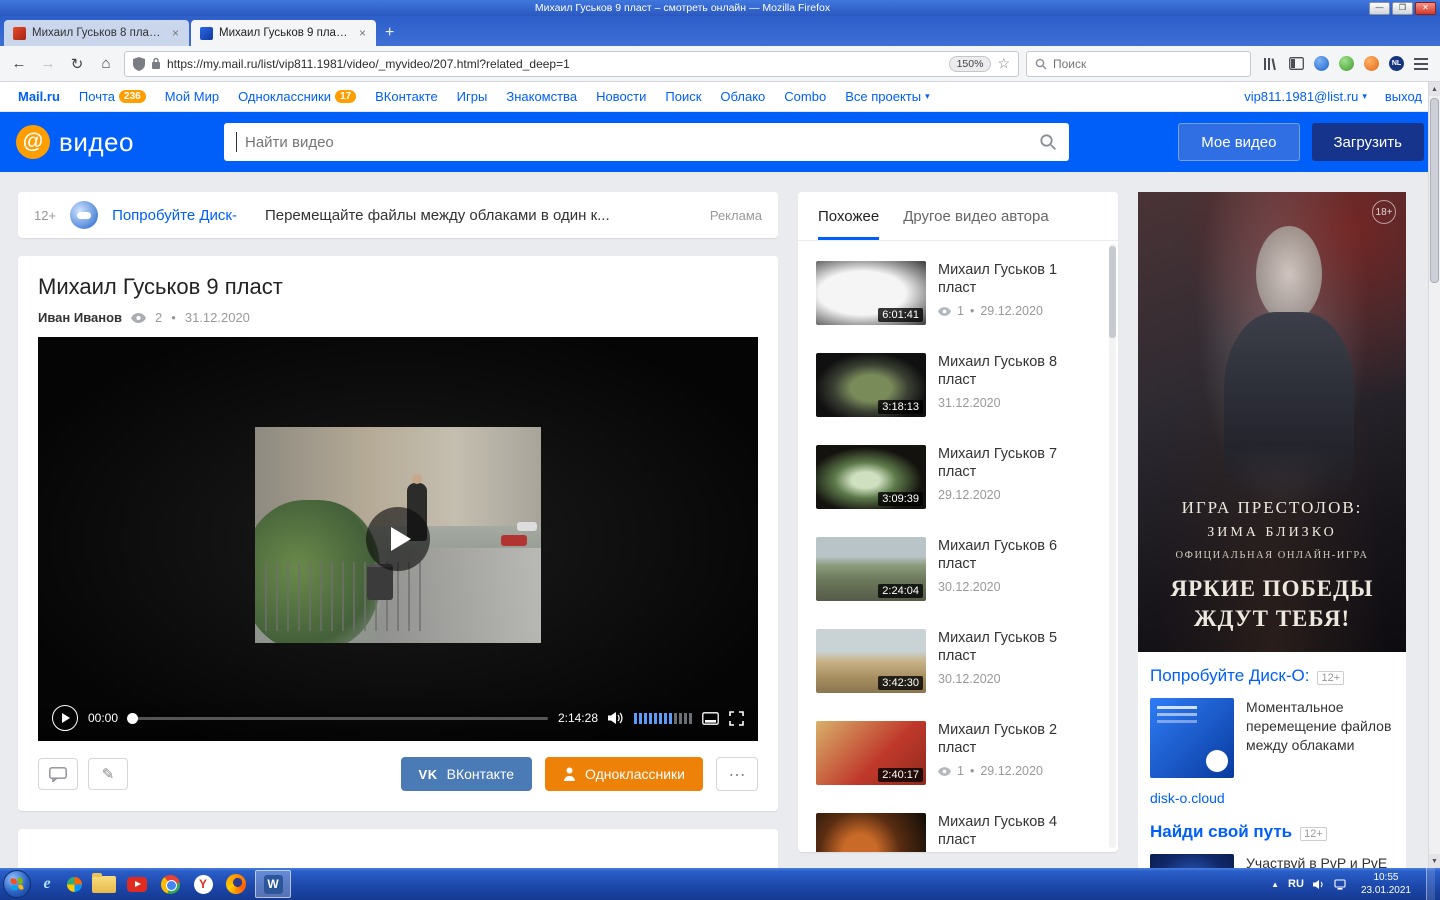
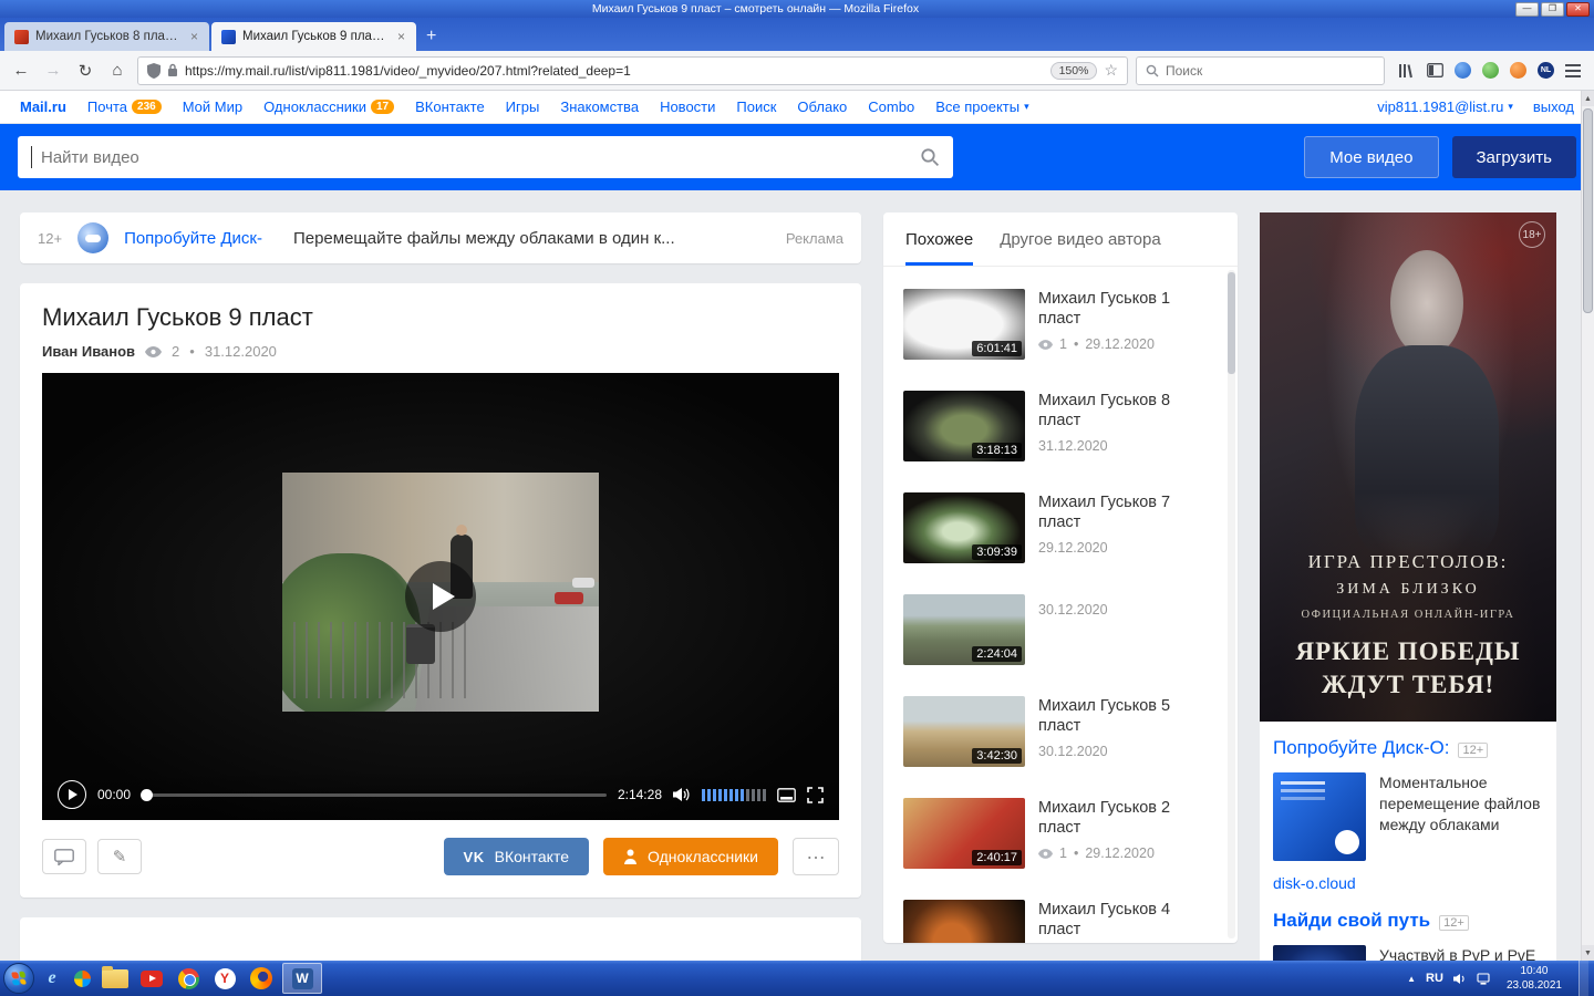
  Михаил Гуськов 9 пласт – смотреть онлайн — Mozilla Firefox
  —
  ❐
  ✕
  Михаил Гуськов 8 пласт
  ×
  Михаил Гуськов 9 пласт
  ×
  +
  ←
  →
  ↻
  ⌂
  https://my.mail.ru/list/vip811.1981/video/_myvideo/207.html?related_deep=1
  150%
  ☆
  Поиск
  Mail.ru
  Почта
  236
  Мой Мир
  Одноклассники
  17
  ВКонтакте
  Игры
  Знакомства
  Новости
  Поиск
  Облако
  Combo
  Все проекты
  ▾
  vip811.1981@list.ru
  ▾
  выход
- @
- видео
  Найти видео
  Мое видео
  Загрузить
  12+
  Попробуйте Диск-
  Перемещайте файлы между облаками в один к...
  Реклама
  Михаил Гуськов 9 пласт
  Иван Иванов
  2
  •
  31.12.2020
  00:00
  2:14:28
  ✎
  VK
  ВКонтакте
  Одноклассники
  …
  Похожее
  Другое видео автора
  6:01:41
  Михаил Гуськов 1 пласт
  1
  •
  29.12.2020
  3:18:13
  Михаил Гуськов 8 пласт
  31.12.2020
  3:09:39
  Михаил Гуськов 7 пласт
  29.12.2020
  2:24:04
- Михаил Гуськов 6 пласт
  30.12.2020
  3:42:30
  Михаил Гуськов 5 пласт
  30.12.2020
  2:40:17
  Михаил Гуськов 2 пласт
  1
  •
  29.12.2020
  Михаил Гуськов 4 пласт
  18+
  ИГРА ПРЕСТОЛОВ:
  ЗИМА БЛИЗКО
  ОФИЦИАЛЬНАЯ ОНЛАЙН-ИГРА
  ЯРКИЕ ПОБЕДЫ
  ЖДУТ ТЕБЯ!
  Попробуйте Диск-О:
  12+
  Моментальное перемещение файлов между облаками
  disk-o.cloud
  Найди свой путь
  12+
  e
  Y
  W
  ▲
  RU
- 10:55
+ 10:40
- 23.01.2021
+ 23.08.2021
